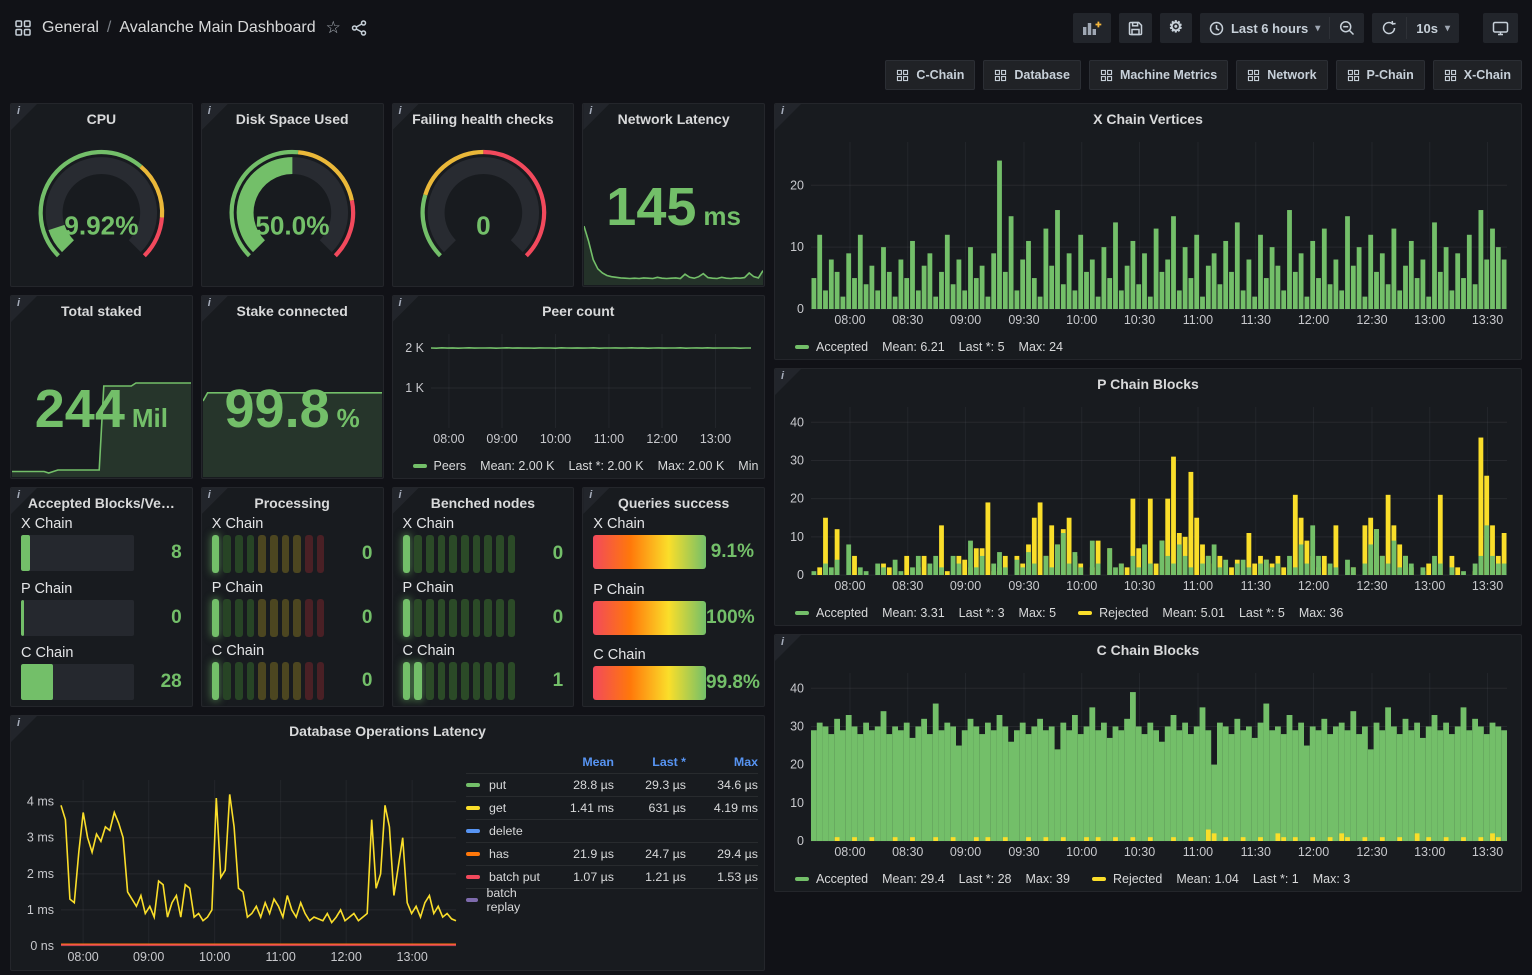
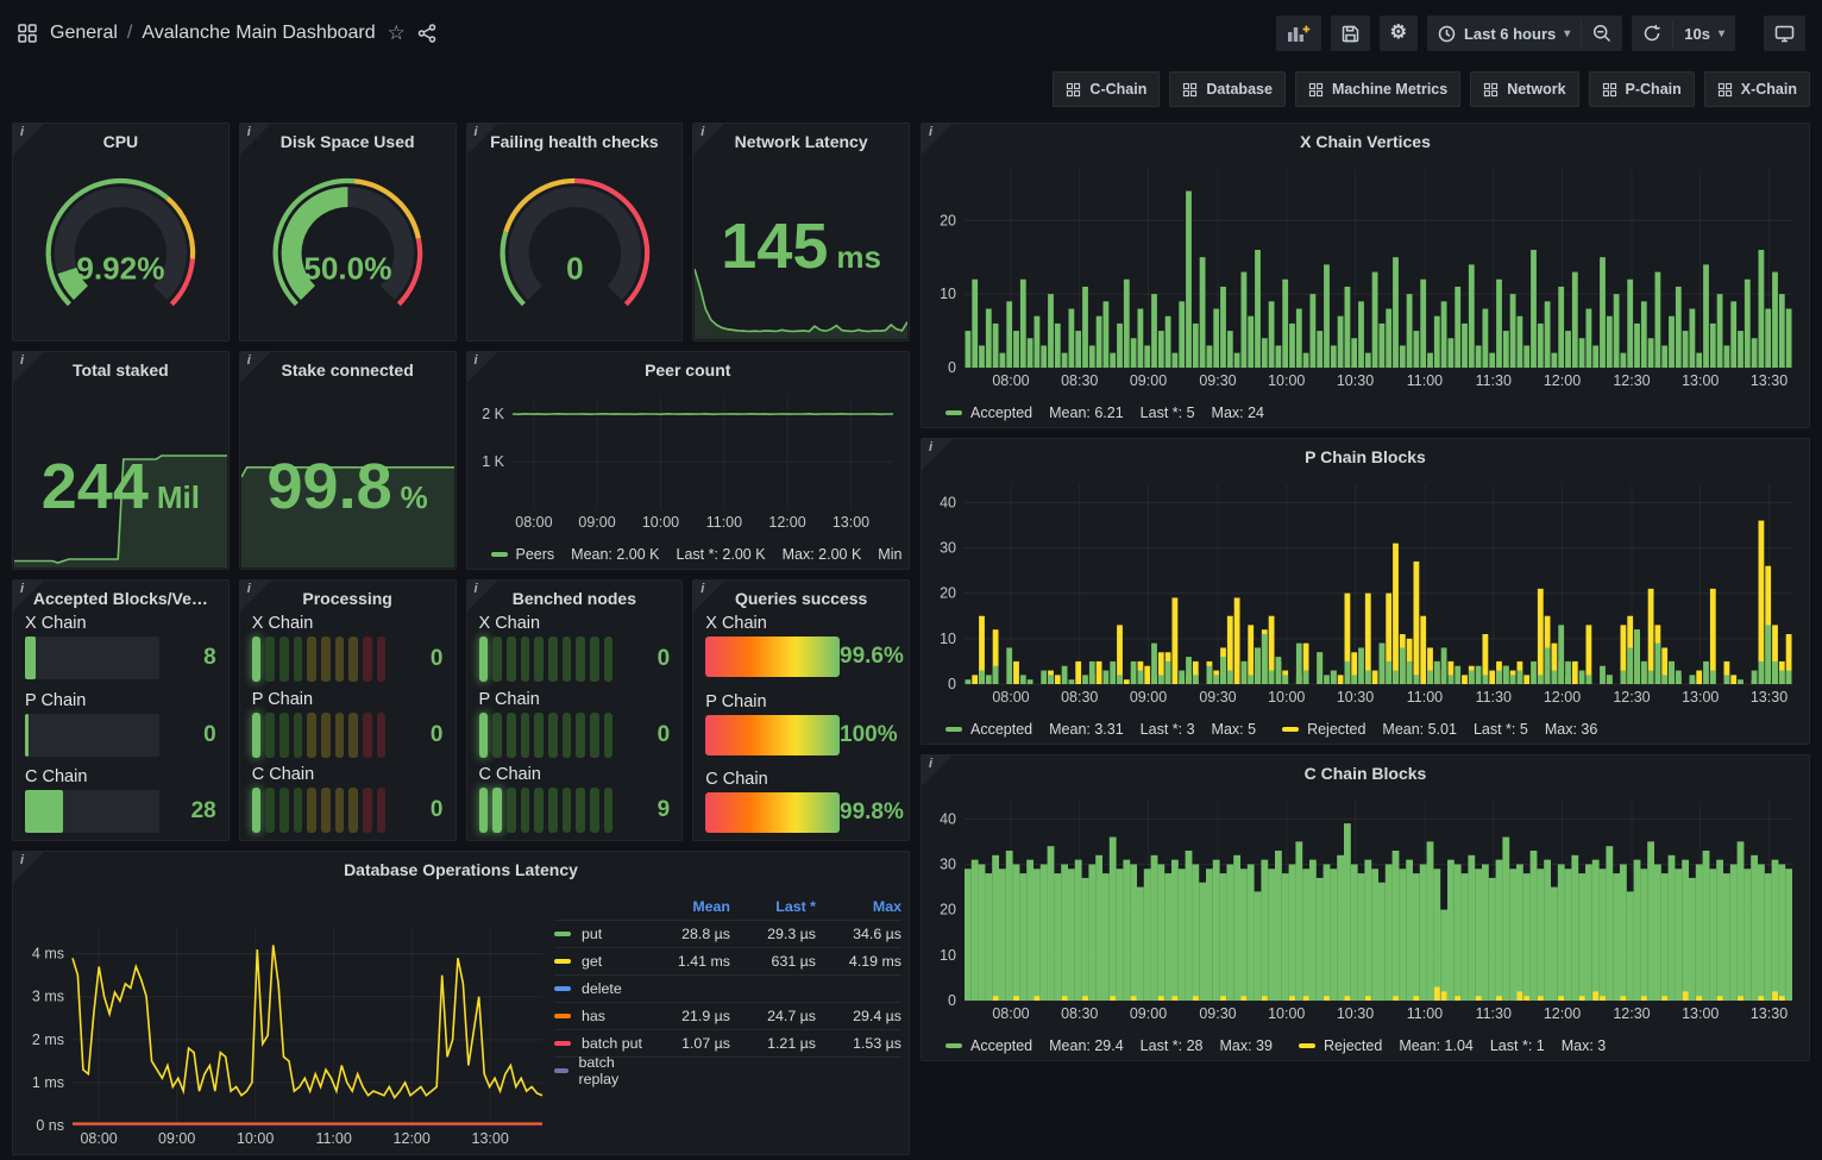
  General
  /
  Avalanche Main Dashboard
  ☆
  ⚙
  Last 6 hours
  ▾
  10s
  ▾
  C-Chain
  Database
  Machine Metrics
  Network
  P-Chain
  X-Chain
  i
  CPU
  9.92%
  i
  Disk Space Used
  50.0%
  i
  Failing health checks
  0
  i
  Network Latency
  145
  ms
  i
  Total staked
  244
  Mil
  i
  Stake connected
  99.8
  %
  i
  Peer count
  08:00
  09:00
  10:00
  11:00
  12:00
  13:00
  1 K
  2 K
  Peers
  Mean: 2.00 K
  Last *: 2.00 K
  Max: 2.00 K
  i
  Accepted Blocks/Ve…
  X Chain
  8
  P Chain
  0
  C Chain
  28
  i
  Processing
  X Chain
  0
  P Chain
  0
  C Chain
  0
  i
  Benched nodes
  X Chain
  0
  P Chain
  0
  C Chain
- 1
+ 9
  i
  Queries success
  X Chain
- 9.1%
+ 99.6%
  P Chain
  100%
  C Chain
  99.8%
  i
  Database Operations Latency
  08:00
  09:00
  10:00
  11:00
  12:00
  13:00
  0 ns
  1 ms
  2 ms
  3 ms
  4 ms
  Mean
  Last *
  Max
  put
  28.8 µs
  29.3 µs
  34.6 µs
  get
  1.41 ms
  631 µs
  4.19 ms
  delete
  has
  21.9 µs
  24.7 µs
  29.4 µs
  batch put
  1.07 µs
  1.21 µs
  1.53 µs
  batch replay
  i
  X Chain Vertices
  08:00
  08:30
  09:00
  09:30
  10:00
  10:30
  11:00
  11:30
  12:00
  12:30
  13:00
  13:30
  0
  10
  20
  Accepted
  Mean: 6.21
  Last *: 5
  Max: 24
  i
  P Chain Blocks
  08:00
  08:30
  09:00
  09:30
  10:00
  10:30
  11:00
  11:30
  12:00
  12:30
  13:00
  13:30
  0
  10
  20
  30
  40
  Accepted
  Mean: 3.31
  Last *: 3
  Max: 5
  Rejected
  Mean: 5.01
  Last *: 5
  Max: 36
  i
  C Chain Blocks
  08:00
  08:30
  09:00
  09:30
  10:00
  10:30
  11:00
  11:30
  12:00
  12:30
  13:00
  13:30
  0
  10
  20
  30
  40
  Accepted
  Mean: 29.4
  Last *: 28
  Max: 39
  Rejected
  Mean: 1.04
  Last *: 1
  Max: 3
